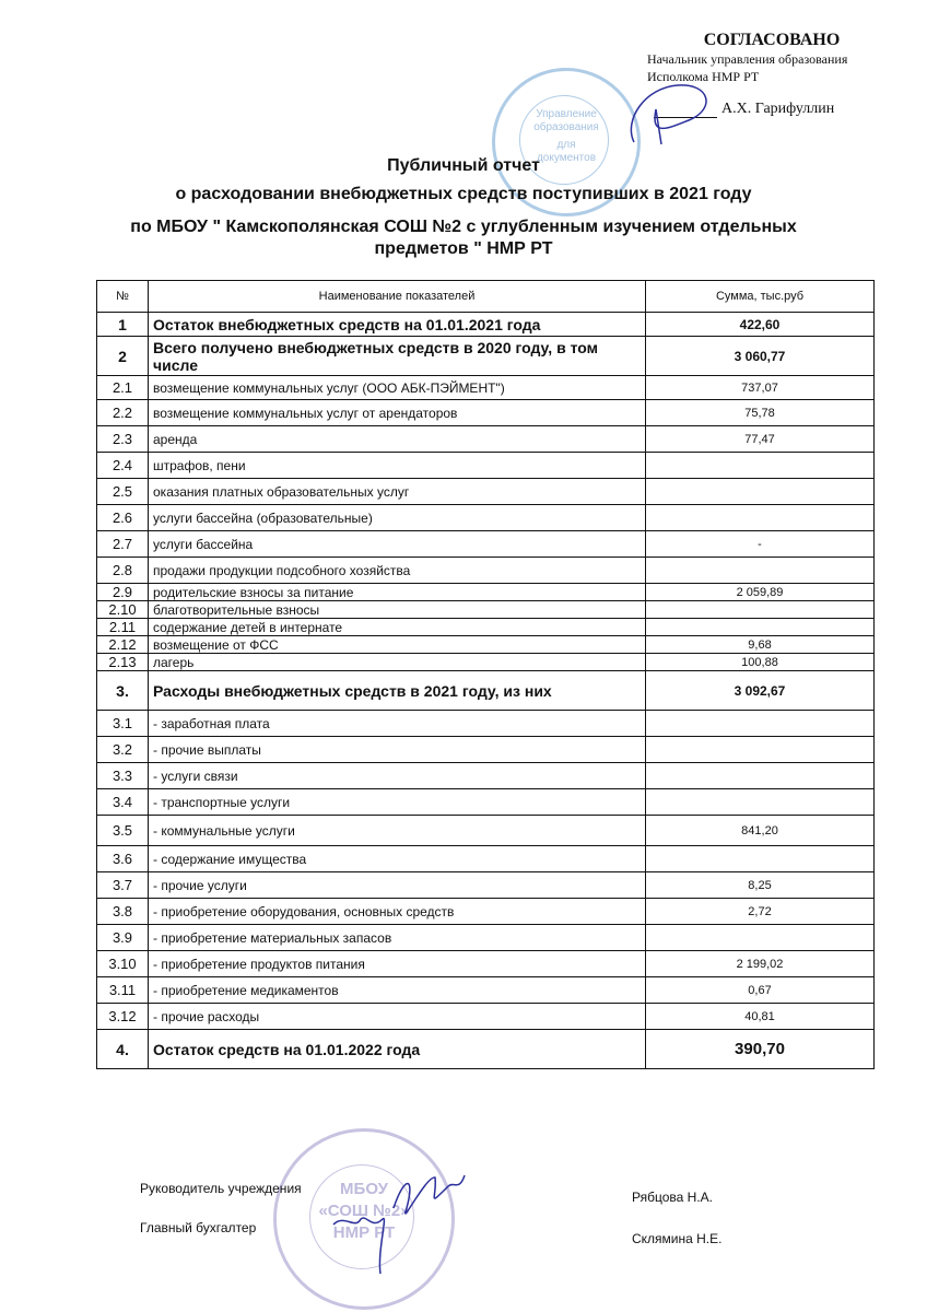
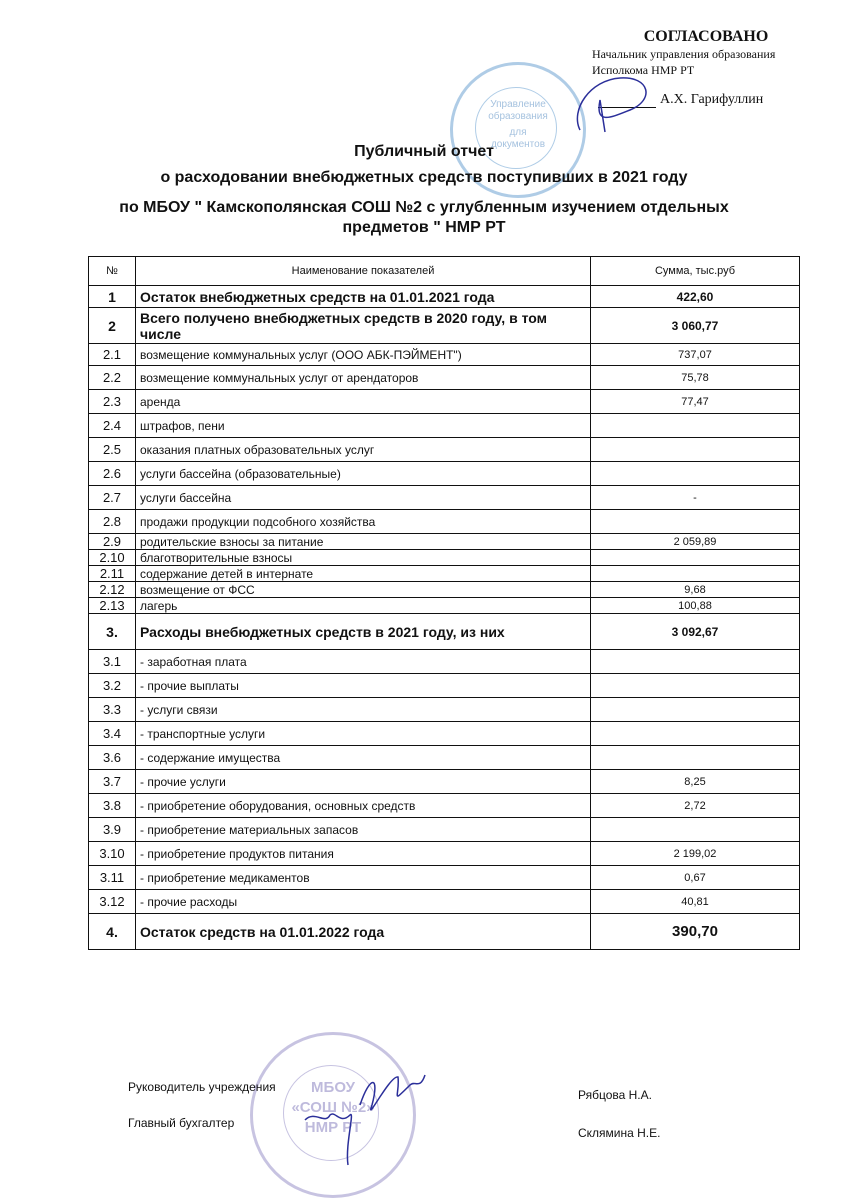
  СОГЛАСОВАНО
  Начальник управления образования
  Исполкома НМР РТ
  А.Х. Гарифуллин
  Управление
  образования
  для
  документов
  Публичный отчет
  о расходовании внебюджетных средств поступивших в 2021 году
  по МБОУ " Камскополянская СОШ №2 с углубленным изучением отдельных
  предметов " НМР РТ
  №	Наименование показателей	Сумма, тыс.руб
  1	Остаток внебюджетных средств на 01.01.2021 года	422,60
  2	Всего получено внебюджетных средств в 2020 году, в том числе	3 060,77
  2.1	возмещение коммунальных услуг (ООО АБК-ПЭЙМЕНТ")	737,07
  2.2	возмещение коммунальных услуг от арендаторов	75,78
  2.3	аренда	77,47
  2.4	штрафов, пени
  2.5	оказания платных образовательных услуг
  2.6	услуги бассейна (образовательные)
  2.7	услуги бассейна	-
  2.8	продажи продукции подсобного хозяйства
  2.9	родительские взносы за питание	2 059,89
  2.10	благотворительные взносы
  2.11	содержание детей в интернате
  2.12	возмещение от ФСС	9,68
  2.13	лагерь	100,88
  3.	Расходы внебюджетных средств в 2021 году, из них	3 092,67
  3.1	- заработная плата
  3.2	- прочие выплаты
  3.3	- услуги связи
  3.4	- транспортные услуги
- 3.5	- коммунальные услуги	841,20
  3.6	- содержание имущества
  3.7	- прочие услуги	8,25
  3.8	- приобретение оборудования, основных средств	2,72
  3.9	- приобретение материальных запасов
  3.10	- приобретение продуктов питания	2 199,02
  3.11	- приобретение медикаментов	0,67
  3.12	- прочие расходы	40,81
  4.	Остаток средств на 01.01.2022 года	390,70
  МБОУ
  «СОШ №2»
  НМР РТ
  Руководитель учреждения
  Рябцова Н.А.
  Главный бухгалтер
  Склямина Н.Е.
